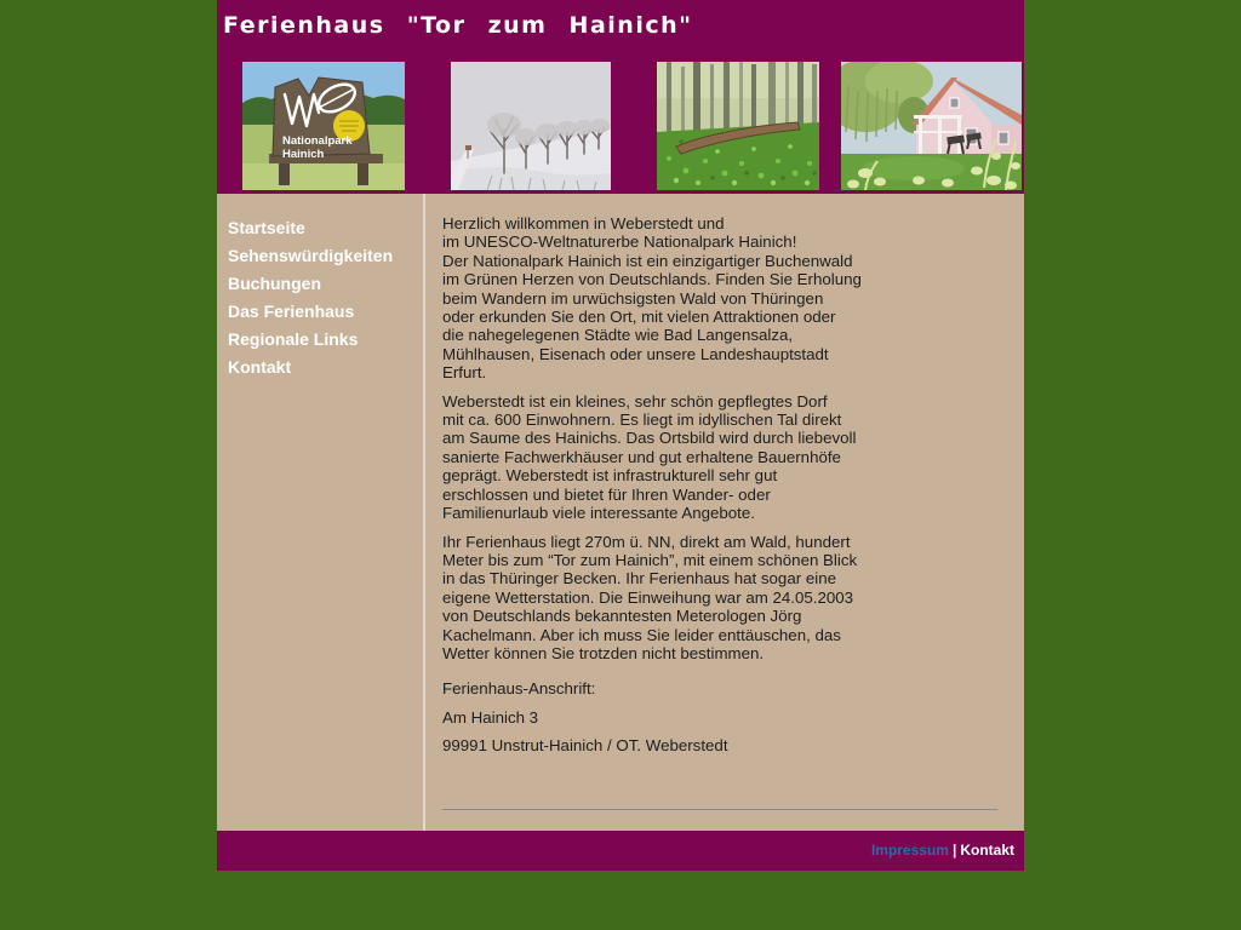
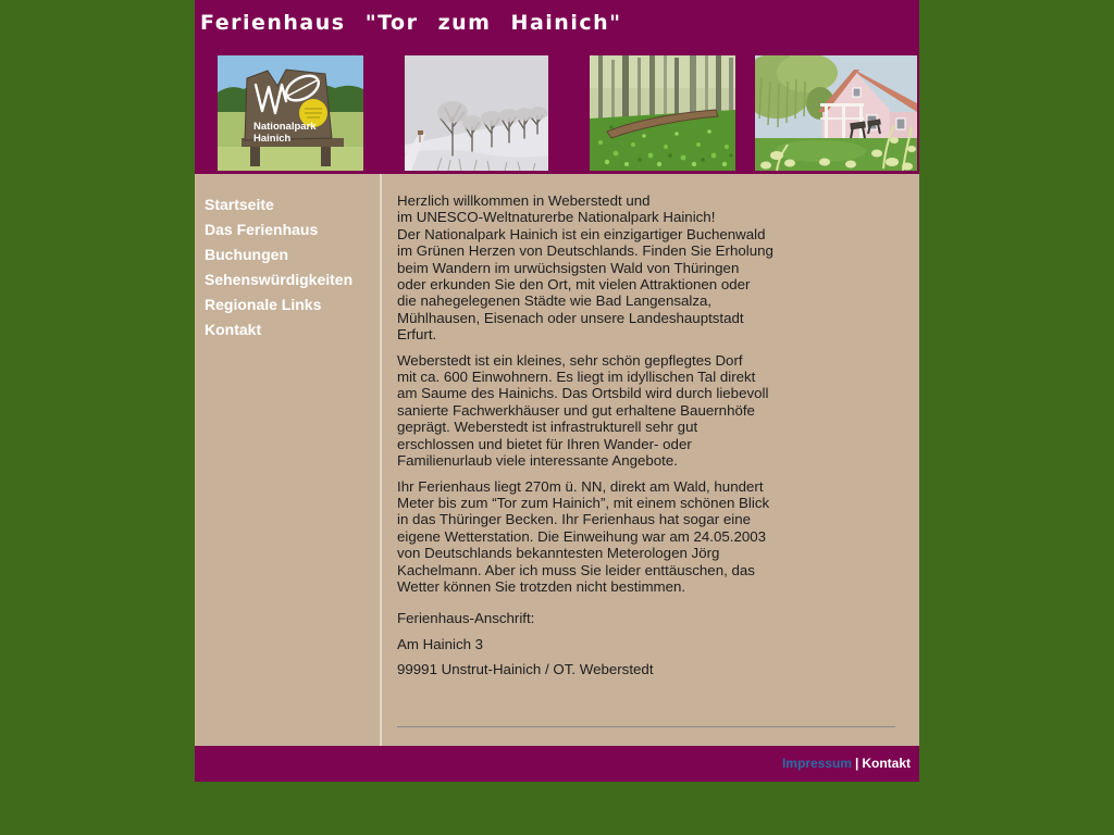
  Ferienhaus "Tor zum Hainich"
  Nationalpark
  Hainich
  Startseite
- Sehenswürdigkeiten
+ Das Ferienhaus
  Buchungen
- Das Ferienhaus
+ Sehenswürdigkeiten
  Regionale Links
  Kontakt
  Herzlich willkommen in Weberstedt und
  im UNESCO-Weltnaturerbe Nationalpark Hainich!
  Der Nationalpark Hainich ist ein einzigartiger Buchenwald
  im Grünen Herzen von Deutschlands. Finden Sie Erholung
  beim Wandern im urwüchsigsten Wald von Thüringen
  oder erkunden Sie den Ort, mit vielen Attraktionen oder
  die nahegelegenen Städte wie Bad Langensalza,
  Mühlhausen, Eisenach oder unsere Landeshauptstadt
  Erfurt.
  Weberstedt ist ein kleines, sehr schön gepflegtes Dorf
  mit ca. 600 Einwohnern. Es liegt im idyllischen Tal direkt
  am Saume des Hainichs. Das Ortsbild wird durch liebevoll
  sanierte Fachwerkhäuser und gut erhaltene Bauernhöfe
  geprägt. Weberstedt ist infrastrukturell sehr gut
  erschlossen und bietet für Ihren Wander- oder
  Familienurlaub viele interessante Angebote.
  Ihr Ferienhaus liegt 270m ü. NN, direkt am Wald, hundert
  Meter bis zum “Tor zum Hainich”, mit einem schönen Blick
  in das Thüringer Becken. Ihr Ferienhaus hat sogar eine
  eigene Wetterstation. Die Einweihung war am 24.05.2003
  von Deutschlands bekanntesten Meterologen Jörg
  Kachelmann. Aber ich muss Sie leider enttäuschen, das
  Wetter können Sie trotzden nicht bestimmen.
  Ferienhaus-Anschrift:
  Am Hainich 3
  99991 Unstrut-Hainich / OT. Weberstedt
  Impressum | Kontakt
